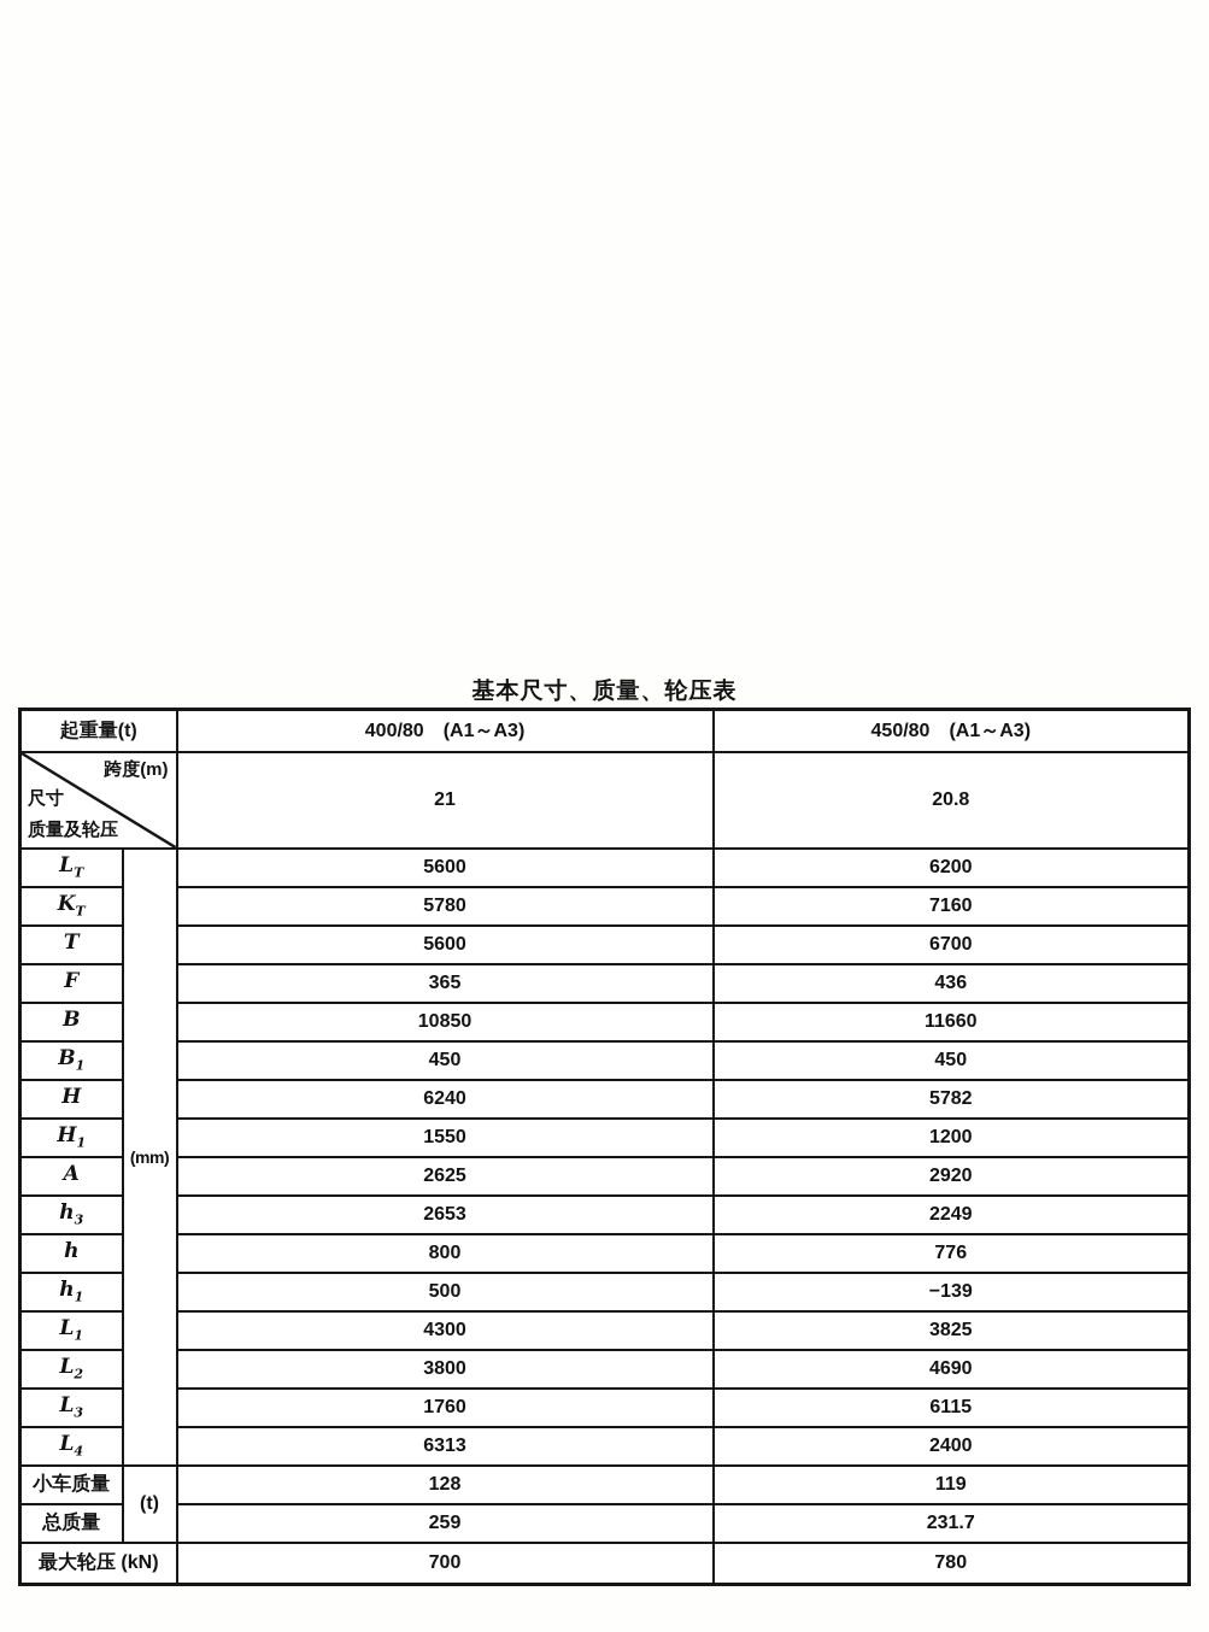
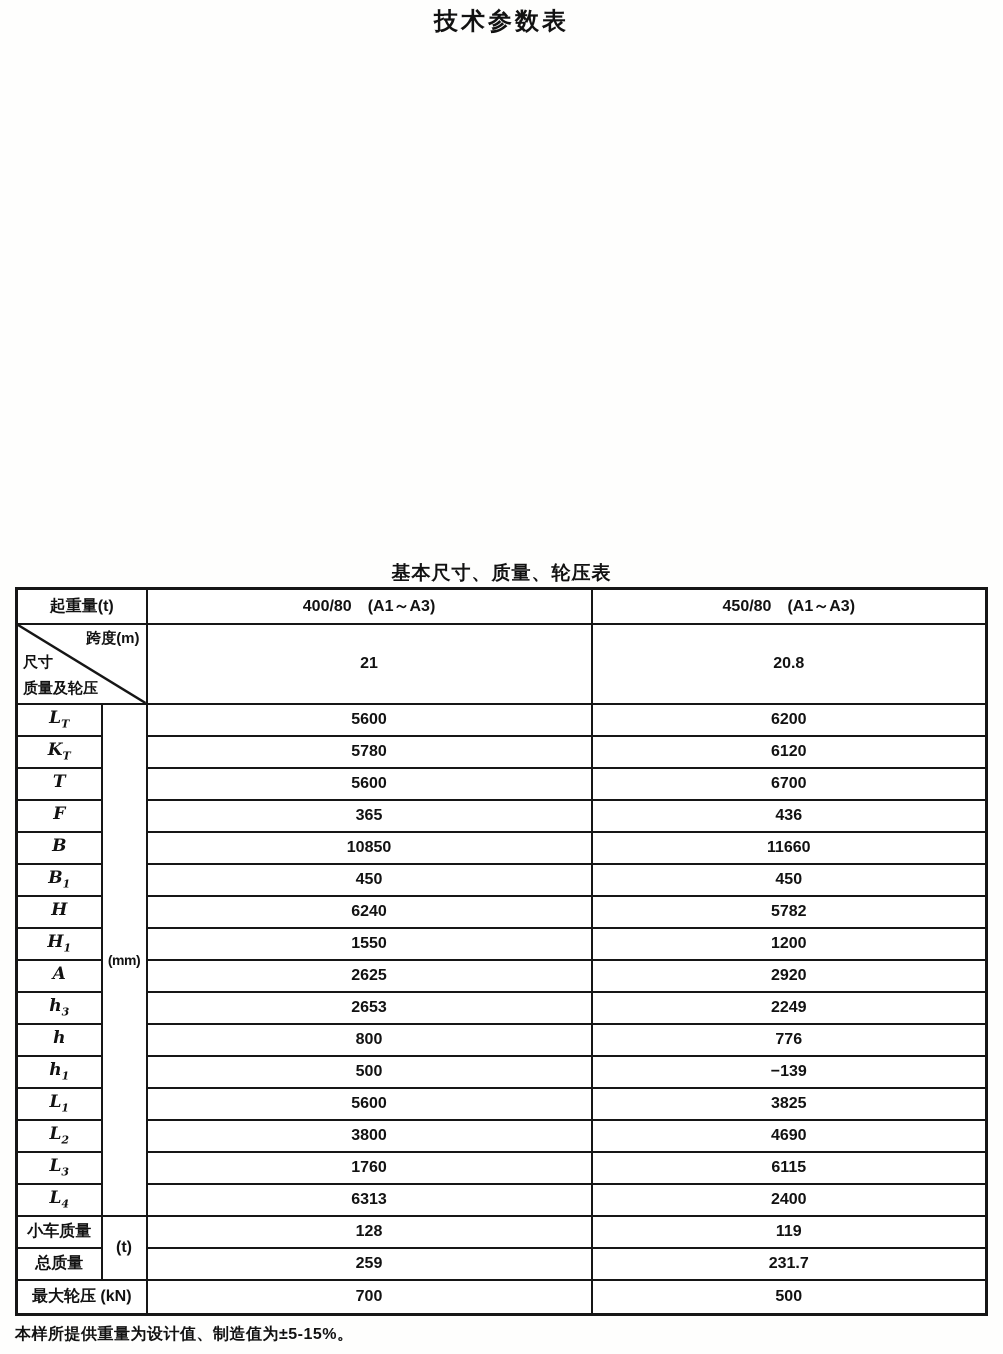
+ 技术参数表
  基本尺寸、质量、轮压表
  起重量(t)	400/80 (A1～A3)	450/80 (A1～A3)
  跨度(m) 尺寸 质量及轮压	21	20.8
  LT	(mm)	5600	6200
- KT	5780	7160
+ KT	5780	6120
  T	5600	6700
  F	365	436
  B	10850	11660
  B1	450	450
  H	6240	5782
  H1	1550	1200
  A	2625	2920
  h3	2653	2249
  h	800	776
  h1	500	−139
- L1	4300	3825
+ L1	5600	3825
  L2	3800	4690
  L3	1760	6115
  L4	6313	2400
  小车质量	(t)	128	119
  总质量	259	231.7
- 最大轮压 (kN)	700	780
+ 最大轮压 (kN)	700	500
+ 本样所提供重量为设计值、制造值为±5-15%。
